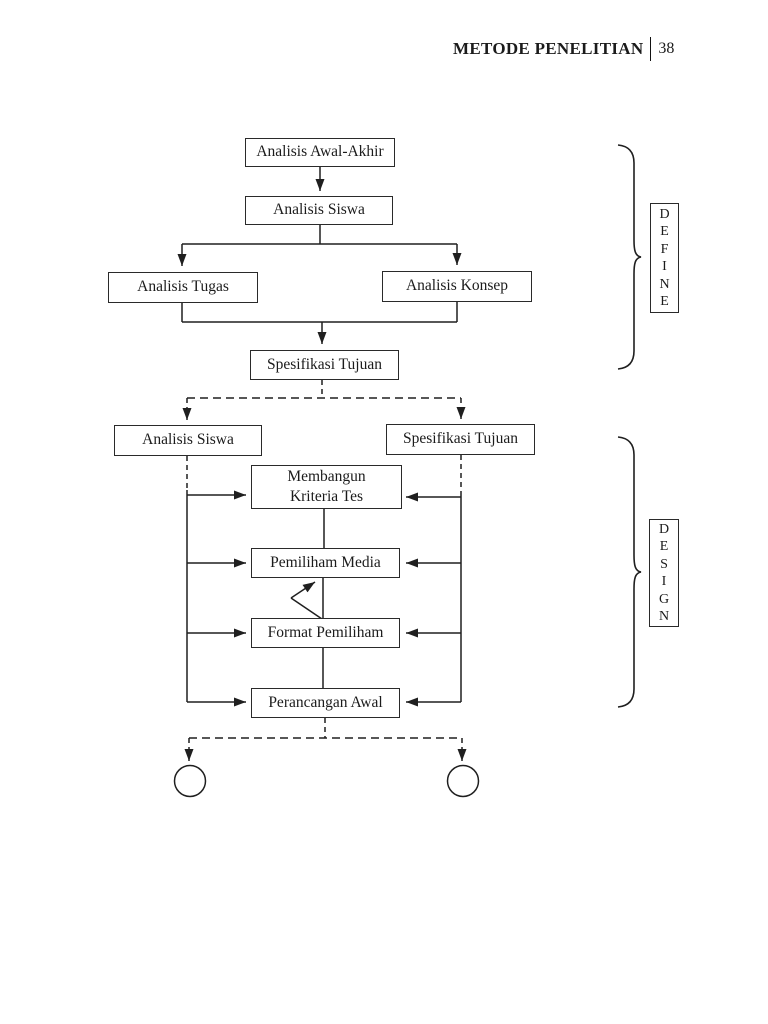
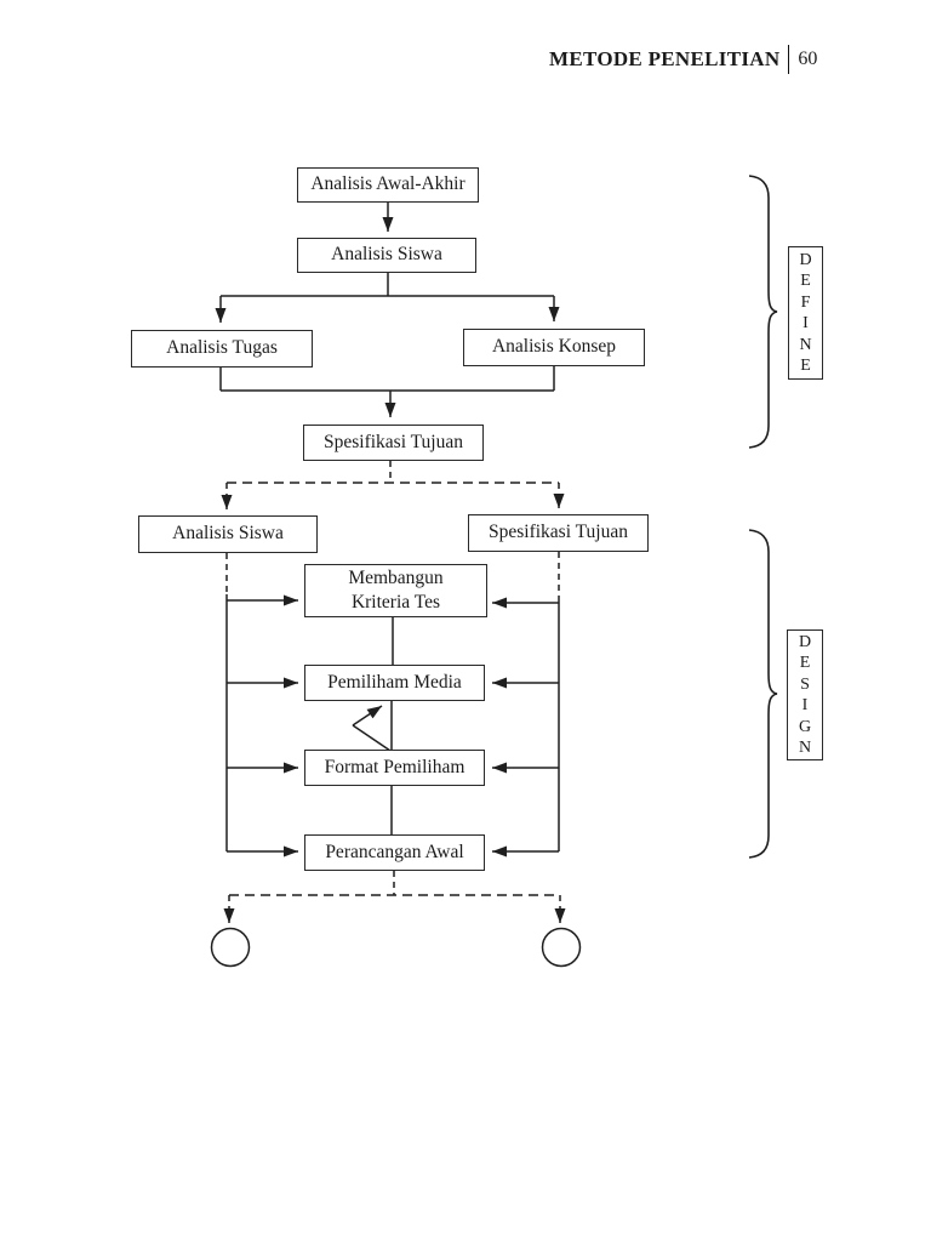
  METODE PENELITIAN
- 38
+ 60
  Analisis Awal-Akhir
  Analisis Siswa
  Analisis Tugas
  Analisis Konsep
  Spesifikasi Tujuan
  Analisis Siswa
  Spesifikasi Tujuan
  Membangun
  Kriteria Tes
  Pemiliham Media
  Format Pemiliham
  Perancangan Awal
  D
  E
  F
  I
  N
  E
  D
  E
  S
  I
  G
  N
